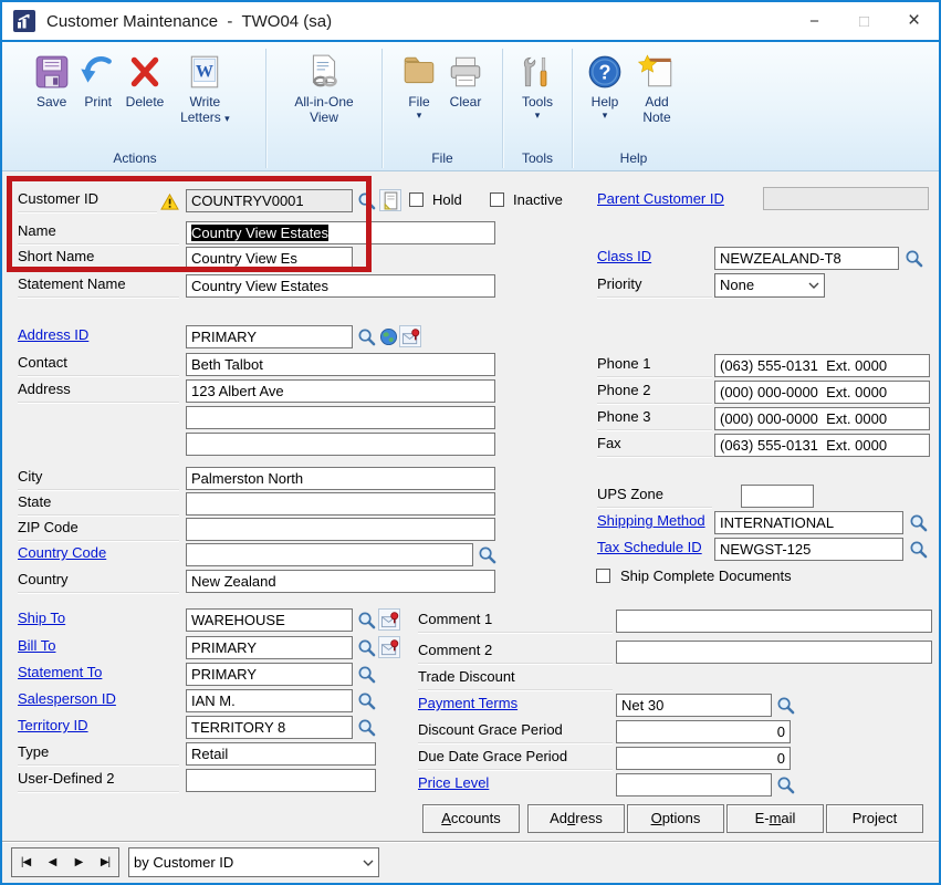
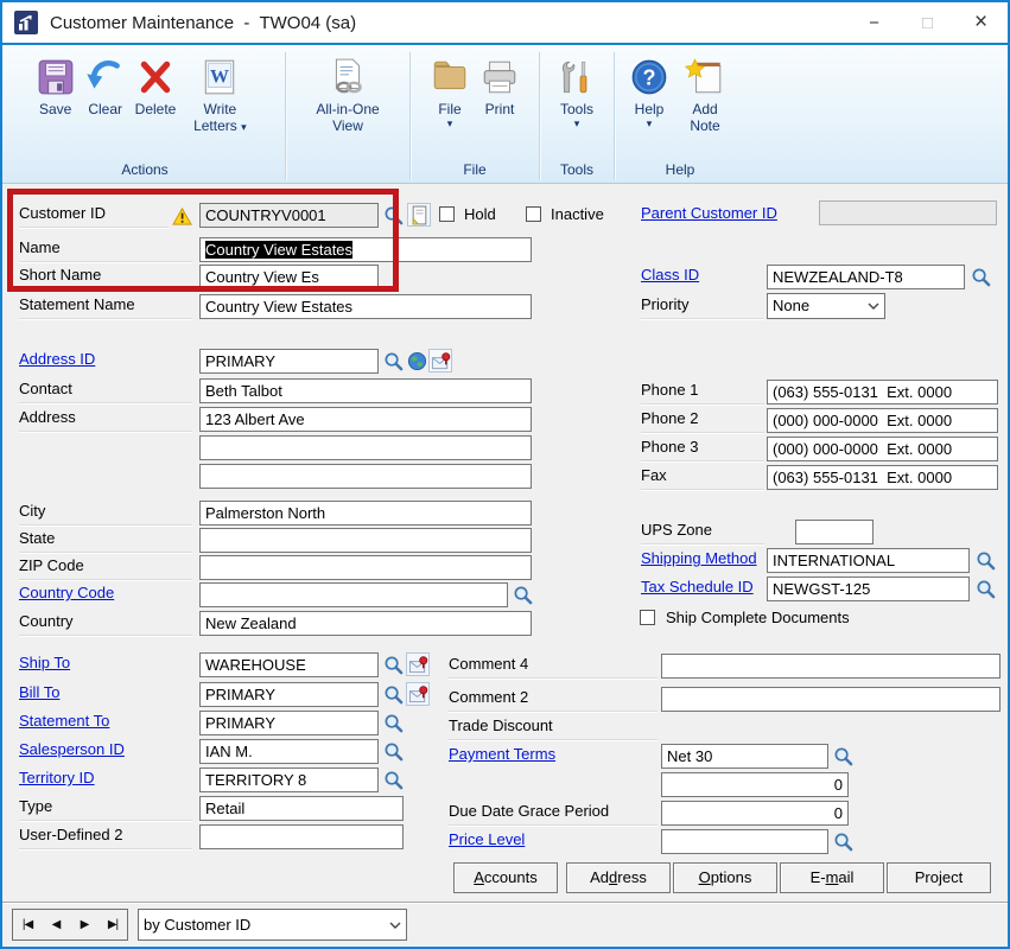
  Customer Maintenance - TWO04 (sa)
  −
  □
  ×
  Save
- Print
+ Clear
  Delete
  W
  Write Letters ▾
  Actions
  All-in-One View
  File
  ▾
- Clear
+ Print
  File
  Tools
  ▾
  Tools
  ?
  Help
  ▾
  Add Note
  Help
  Customer ID
  COUNTRYV0001
  Hold
  Inactive
  Parent Customer ID
  Name
  Country View Estates
  Short Name
  Country View Es
  Class ID
  NEWZEALAND-T8
  Statement Name
  Country View Estates
  Priority
  None
  Address ID
  PRIMARY
  Contact
  Beth Talbot
  Address
  123 Albert Ave
  Phone 1
  (063) 555-0131 Ext. 0000
  Phone 2
  (000) 000-0000 Ext. 0000
  Phone 3
  (000) 000-0000 Ext. 0000
  Fax
  (063) 555-0131 Ext. 0000
  City
  Palmerston North
  State
  ZIP Code
  Country Code
  Country
  New Zealand
  UPS Zone
  Shipping Method
  INTERNATIONAL
  Tax Schedule ID
  NEWGST-125
  Ship Complete Documents
  Ship To
  WAREHOUSE
  Bill To
  PRIMARY
  Statement To
  PRIMARY
  Salesperson ID
  IAN M.
  Territory ID
  TERRITORY 8
  Type
  Retail
  User-Defined 2
- Comment 1
+ Comment 4
  Comment 2
  Trade Discount
  Payment Terms
  Net 30
- Discount Grace Period
  0
  Due Date Grace Period
  0
  Price Level
  Accounts
  Address
  Options
  E-mail
  Project
  |◀
  ◀
  ▶
  ▶|
  by Customer ID
